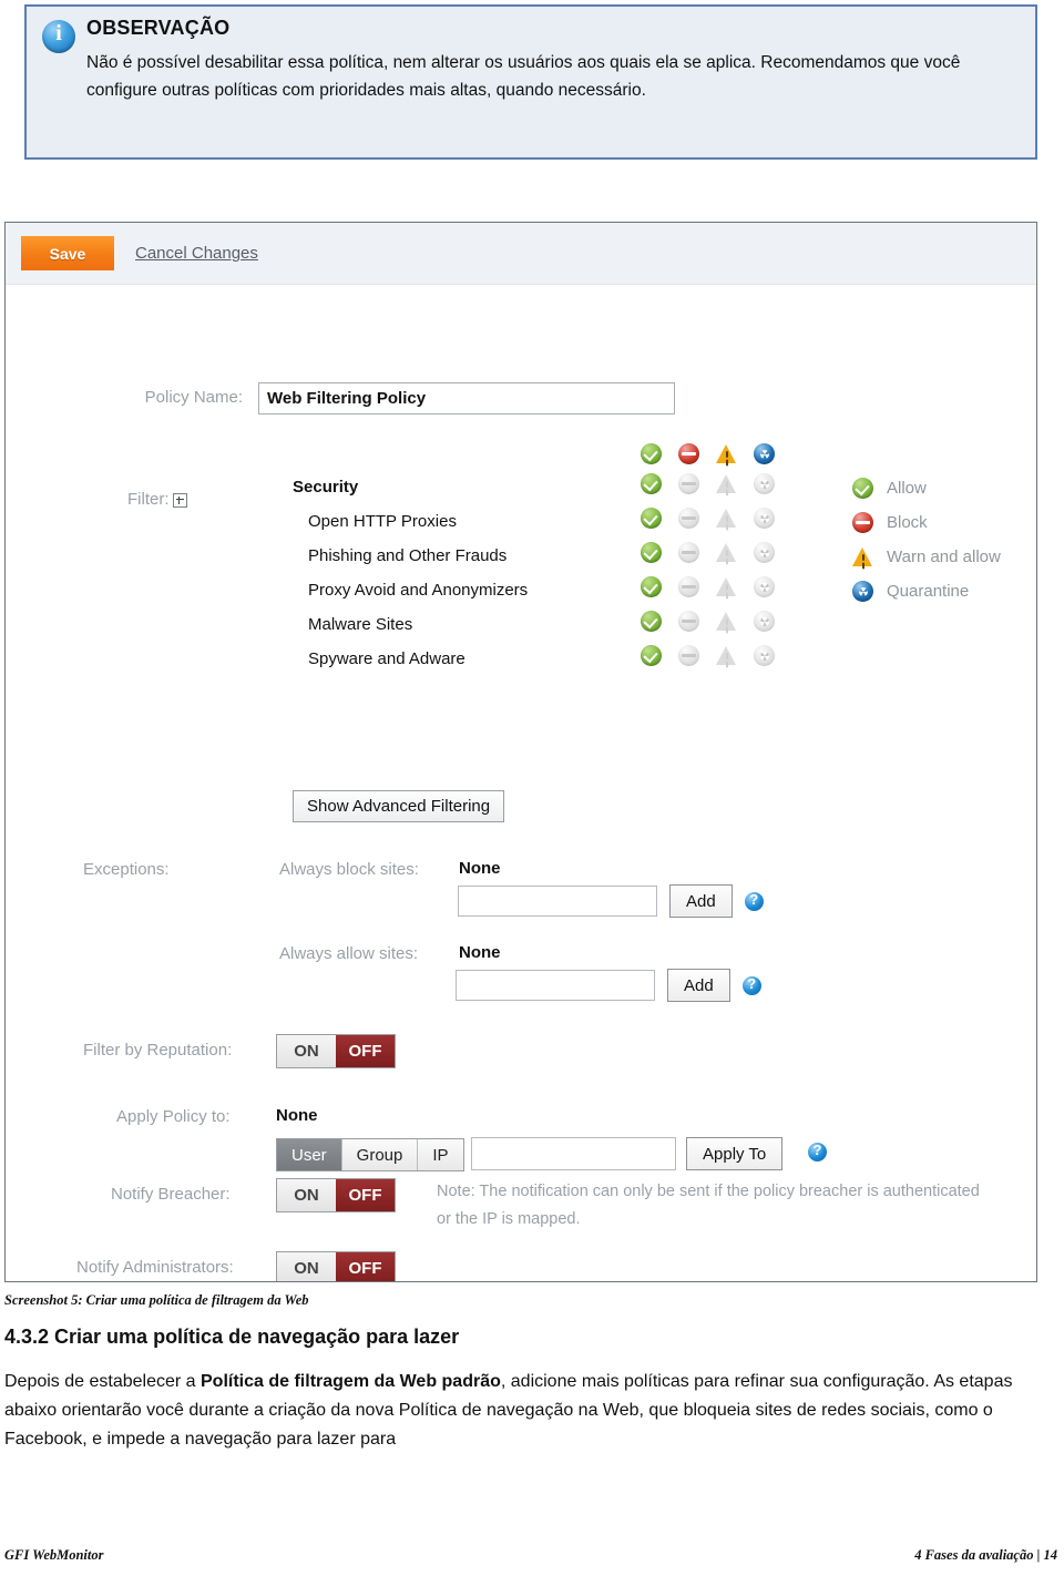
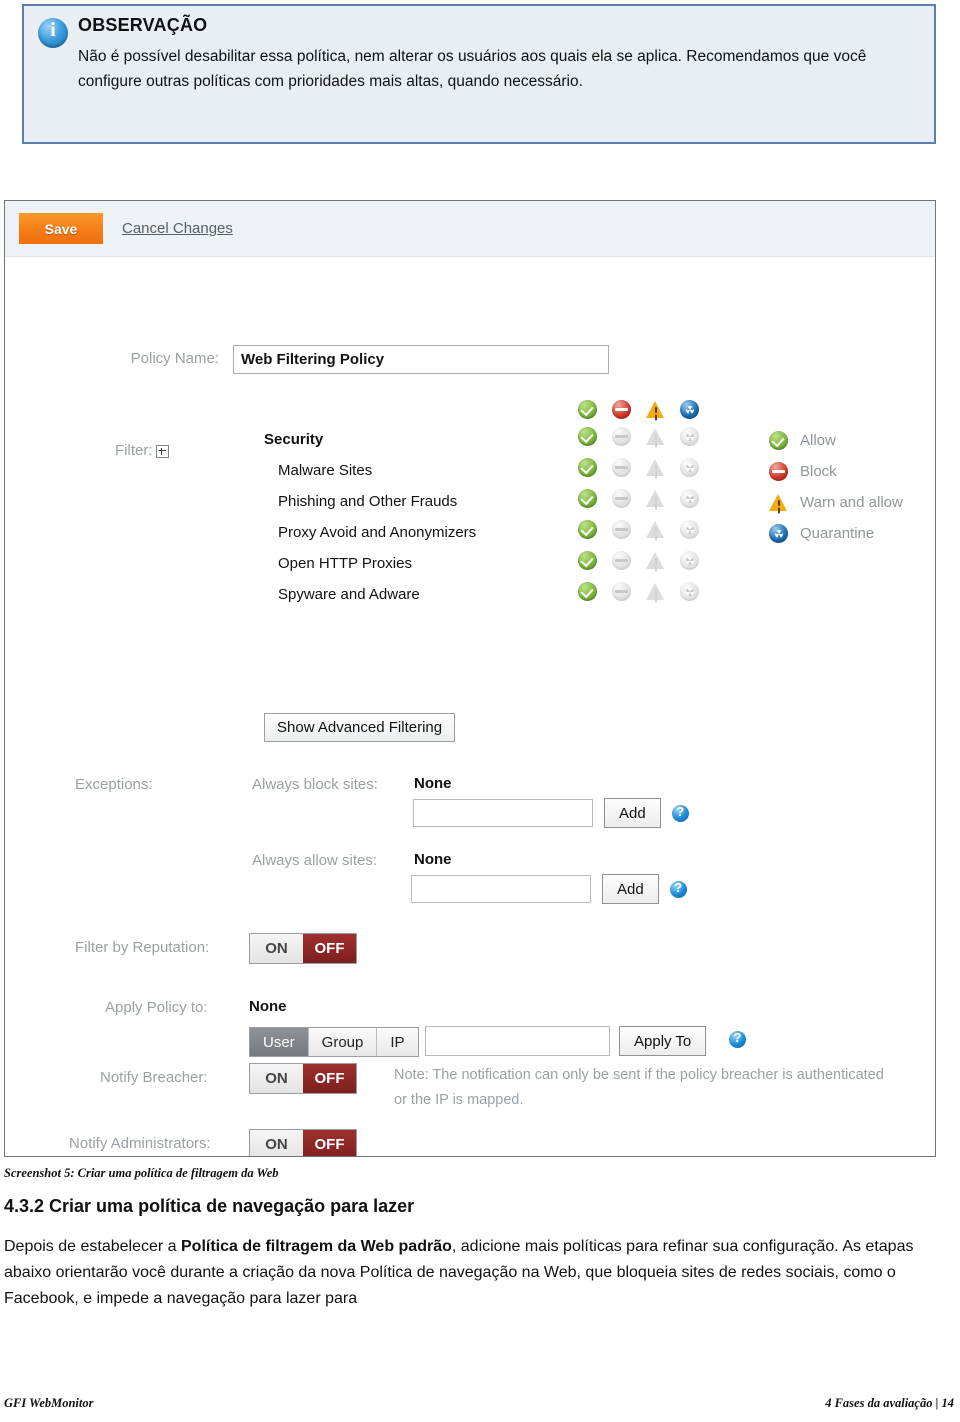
  OBSERVAÇÃO
  Não é possível desabilitar essa política, nem alterar os usuários aos quais ela se aplica. Recomendamos que você configure outras políticas com prioridades mais altas, quando necessário.
  Save
  Cancel Changes
  Policy Name:
  Web Filtering Policy
  Filter:
  Security
- Open HTTP Proxies
+ Malware Sites
  Phishing and Other Frauds
  Proxy Avoid and Anonymizers
- Malware Sites
+ Open HTTP Proxies
  Spyware and Adware
  Allow
  Block
  Warn and allow
  Quarantine
  Show Advanced Filtering
  Exceptions:
  Always block sites:
  None
  Add
  Always allow sites:
  None
  Add
  Filter by Reputation:
  ON
  OFF
  Apply Policy to:
  None
  User
  Group
  IP
  Apply To
  Notify Breacher:
  ON
  OFF
  Note: The notification can only be sent if the policy breacher is authenticated or the IP is mapped.
  Notify Administrators:
  ON
  OFF
  Screenshot 5: Criar uma política de filtragem da Web
  4.3.2 Criar uma política de navegação para lazer
  Depois de estabelecer a Política de filtragem da Web padrão, adicione mais políticas para refinar sua configuração. As etapas abaixo orientarão você durante a criação da nova Política de navegação na Web, que bloqueia sites de redes sociais, como o Facebook, e impede a navegação para lazer para
  GFI WebMonitor
  4 Fases da avaliação | 14
